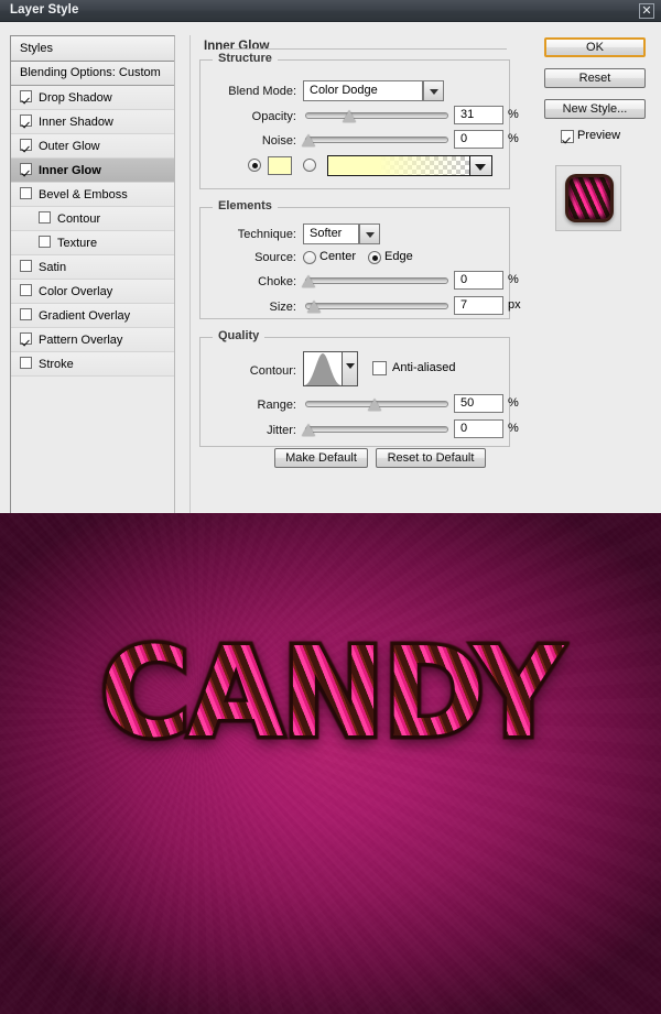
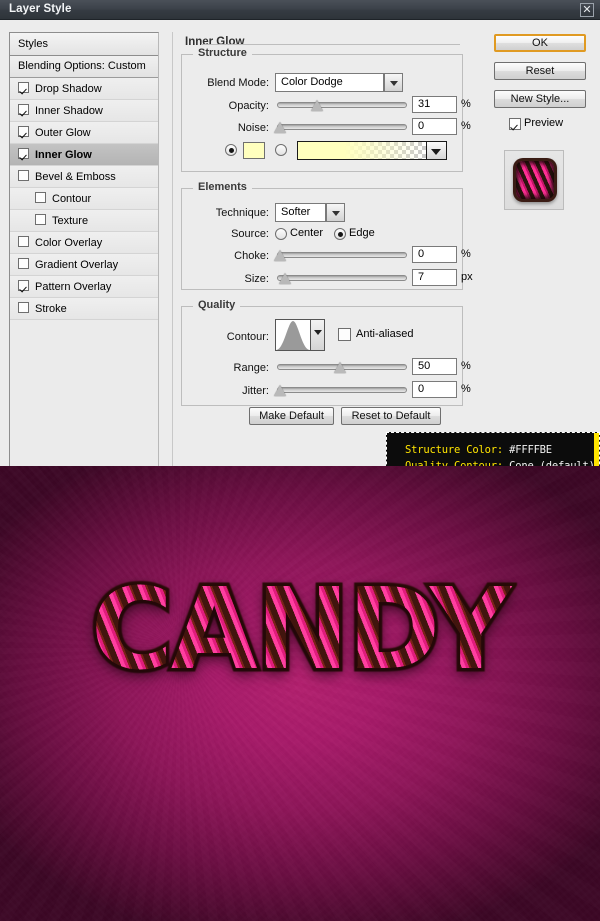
  Layer Style
  ✕
  Styles
  Blending Options: Custom
  Drop Shadow
  Inner Shadow
  Outer Glow
  Inner Glow
  Bevel & Emboss
  Contour
  Texture
- Satin
  Color Overlay
  Gradient Overlay
  Pattern Overlay
  Stroke
  Inner Glow
  Structure
  Blend Mode:
  Color Dodge
  Opacity:
  31
  %
  Noise:
  0
  %
  Elements
  Technique:
  Softer
  Source:
  Center
  Edge
  Choke:
  0
  %
  Size:
  7
  px
  Quality
  Contour:
  Anti-aliased
  Range:
  50
  %
  Jitter:
  0
  %
  Make Default
  Reset to Default
  OK
  Reset
  New Style...
  Preview
+ Structure Color: #FFFFBE
  CANDY
